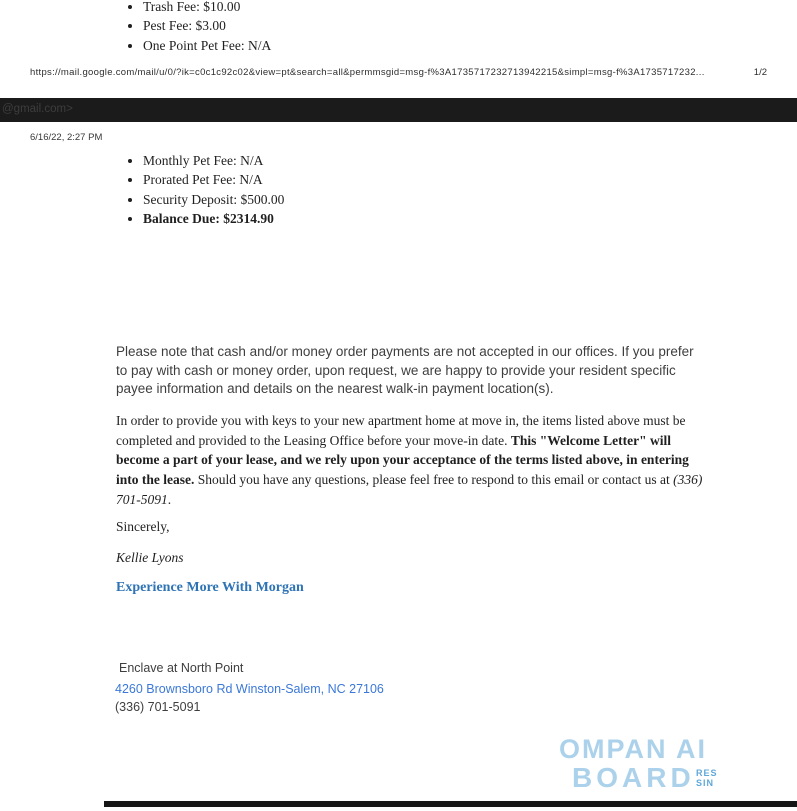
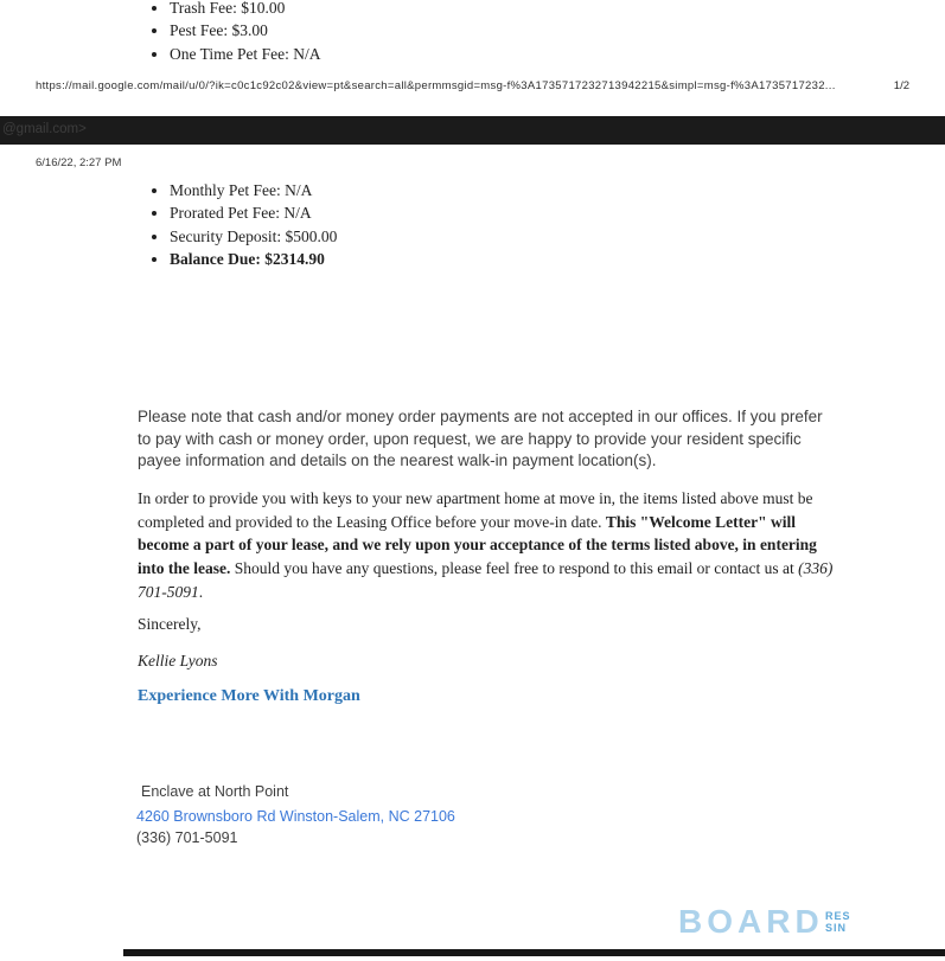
  Trash Fee: $10.00
  Pest Fee: $3.00
- One Point Pet Fee: N/A
+ One Time Pet Fee: N/A
  https://mail.google.com/mail/u/0/?ik=c0c1c92c02&view=pt&search=all&permmsgid=msg-f%3A1735717232713942215&simpl=msg-f%3A1735717232...
  1/2
  @gmail.com>
  6/16/22, 2:27 PM
  Monthly Pet Fee: N/A
  Prorated Pet Fee: N/A
  Security Deposit: $500.00
  Balance Due: $2314.90
  Please note that cash and/or money order payments are not accepted in our offices. If you prefer to pay with cash or money order, upon request, we are happy to provide your resident specific payee information and details on the nearest walk-in payment location(s).
  In order to provide you with keys to your new apartment home at move in, the items listed above must be completed and provided to the Leasing Office before your move-in date. This "Welcome Letter" will become a part of your lease, and we rely upon your acceptance of the terms listed above, in entering into the lease. Should you have any questions, please feel free to respond to this email or contact us at (336) 701-5091.
  Sincerely,
  Kellie Lyons
  Experience More With Morgan
  Enclave at North Point
  4260 Brownsboro Rd Winston-Salem, NC 27106
  (336) 701-5091
- OMPAN AI
  BOARD
  RES
  SIN
